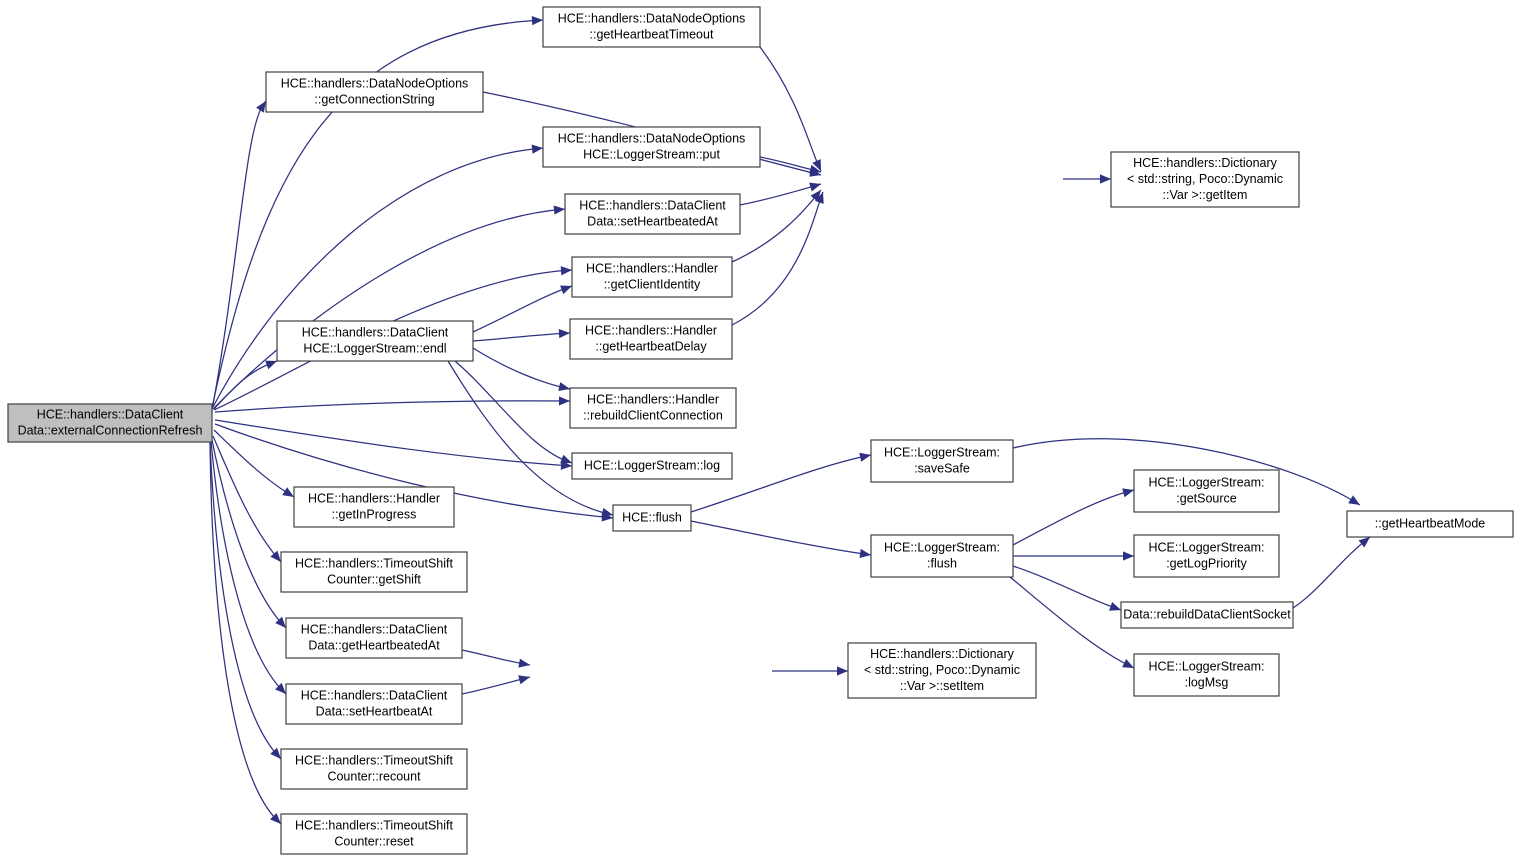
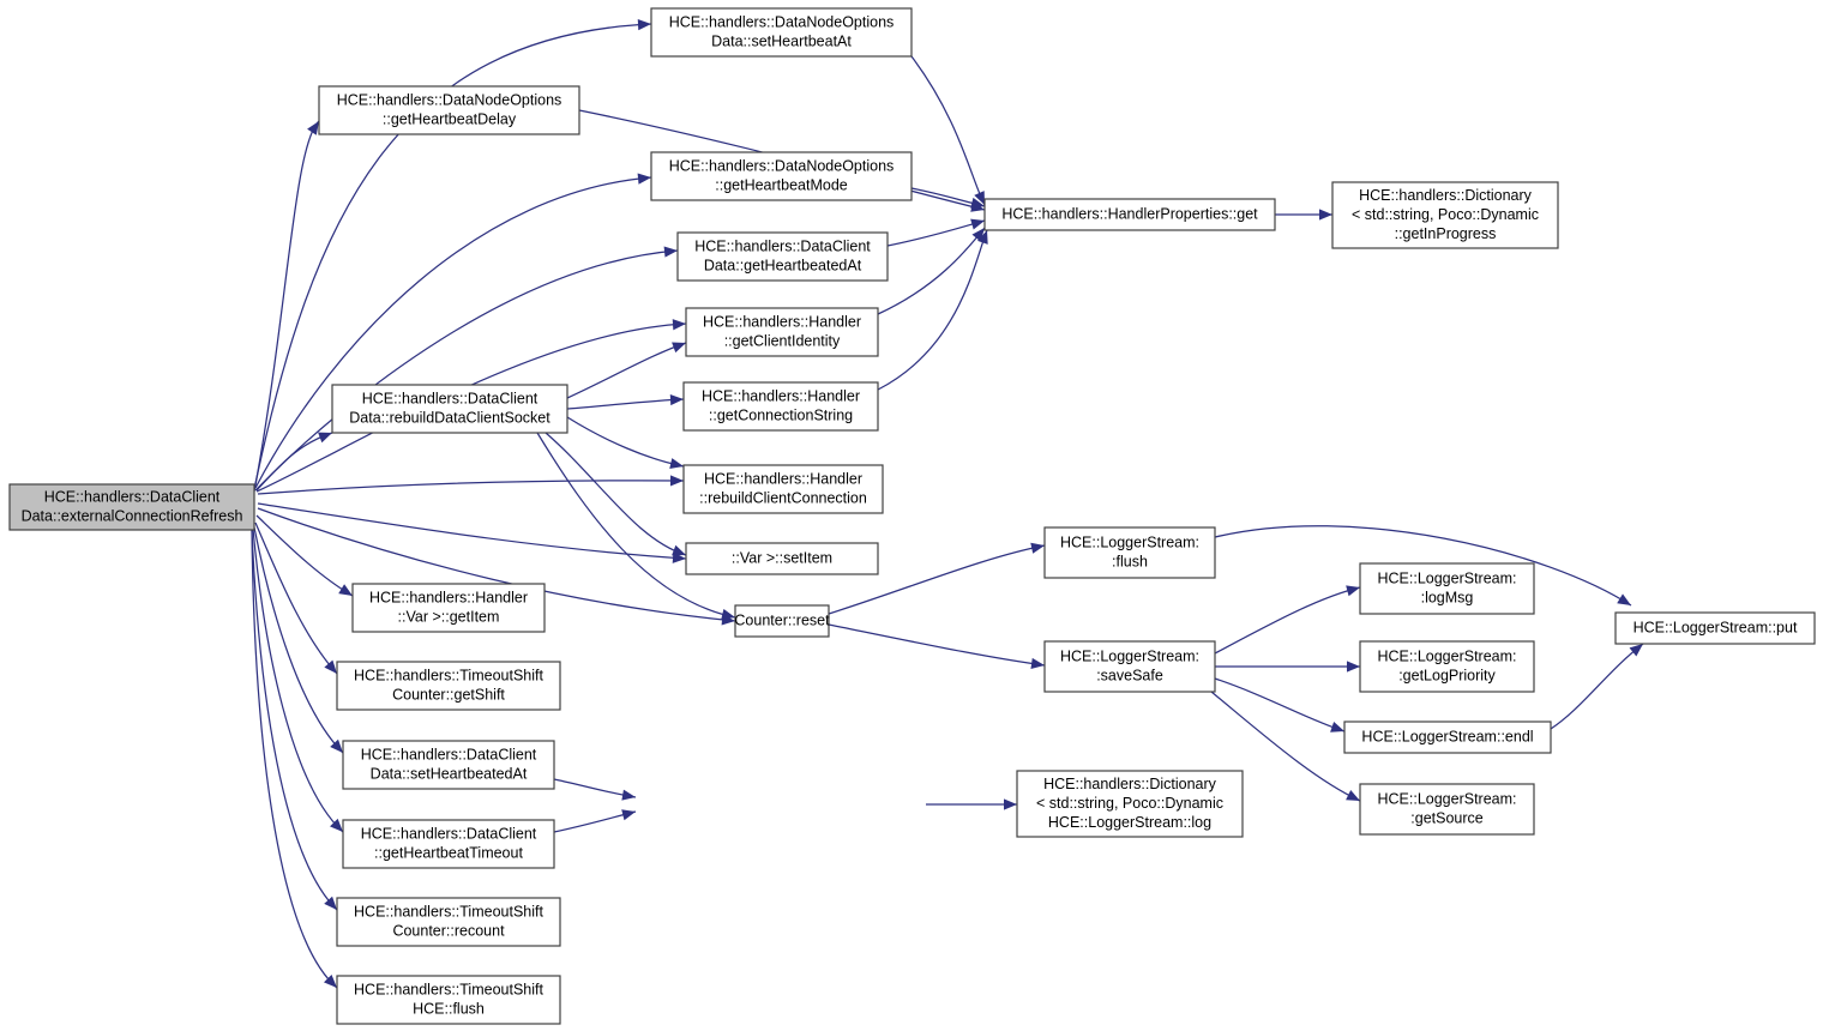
  HCE::handlers::DataClient
  Data::externalConnectionRefresh
  HCE::handlers::DataNodeOptions
- ::getHeartbeatTimeout
+ Data::setHeartbeatAt
  HCE::handlers::DataNodeOptions
- ::getConnectionString
+ ::getHeartbeatDelay
  HCE::handlers::DataNodeOptions
- HCE::LoggerStream::put
+ ::getHeartbeatMode
  HCE::handlers::DataClient
- Data::setHeartbeatedAt
+ Data::getHeartbeatedAt
  HCE::handlers::Handler
  ::getClientIdentity
  HCE::handlers::Handler
- ::getHeartbeatDelay
+ ::getConnectionString
  HCE::handlers::Handler
  ::rebuildClientConnection
  HCE::handlers::DataClient
- HCE::LoggerStream::endl
+ Data::rebuildDataClientSocket
- HCE::LoggerStream::log
+ ::Var >::setItem
- HCE::flush
+ Counter::reset
  HCE::handlers::Handler
- ::getInProgress
+ ::Var >::getItem
  HCE::handlers::TimeoutShift
  Counter::getShift
  HCE::handlers::DataClient
- Data::getHeartbeatedAt
+ Data::setHeartbeatedAt
  HCE::handlers::DataClient
- Data::setHeartbeatAt
+ ::getHeartbeatTimeout
  HCE::handlers::TimeoutShift
  Counter::recount
  HCE::handlers::TimeoutShift
- Counter::reset
+ HCE::flush
+ HCE::handlers::HandlerProperties::get
  HCE::handlers::Dictionary
  < std::string, Poco::Dynamic
- ::Var >::getItem
+ ::getInProgress
  HCE::handlers::Dictionary
  < std::string, Poco::Dynamic
- ::Var >::setItem
+ HCE::LoggerStream::log
  HCE::LoggerStream:
- :saveSafe
+ :flush
  HCE::LoggerStream:
- :flush
+ :saveSafe
  HCE::LoggerStream:
- :getSource
+ :logMsg
  HCE::LoggerStream:
  :getLogPriority
- Data::rebuildDataClientSocket
+ HCE::LoggerStream::endl
  HCE::LoggerStream:
- :logMsg
+ :getSource
- ::getHeartbeatMode
+ HCE::LoggerStream::put
